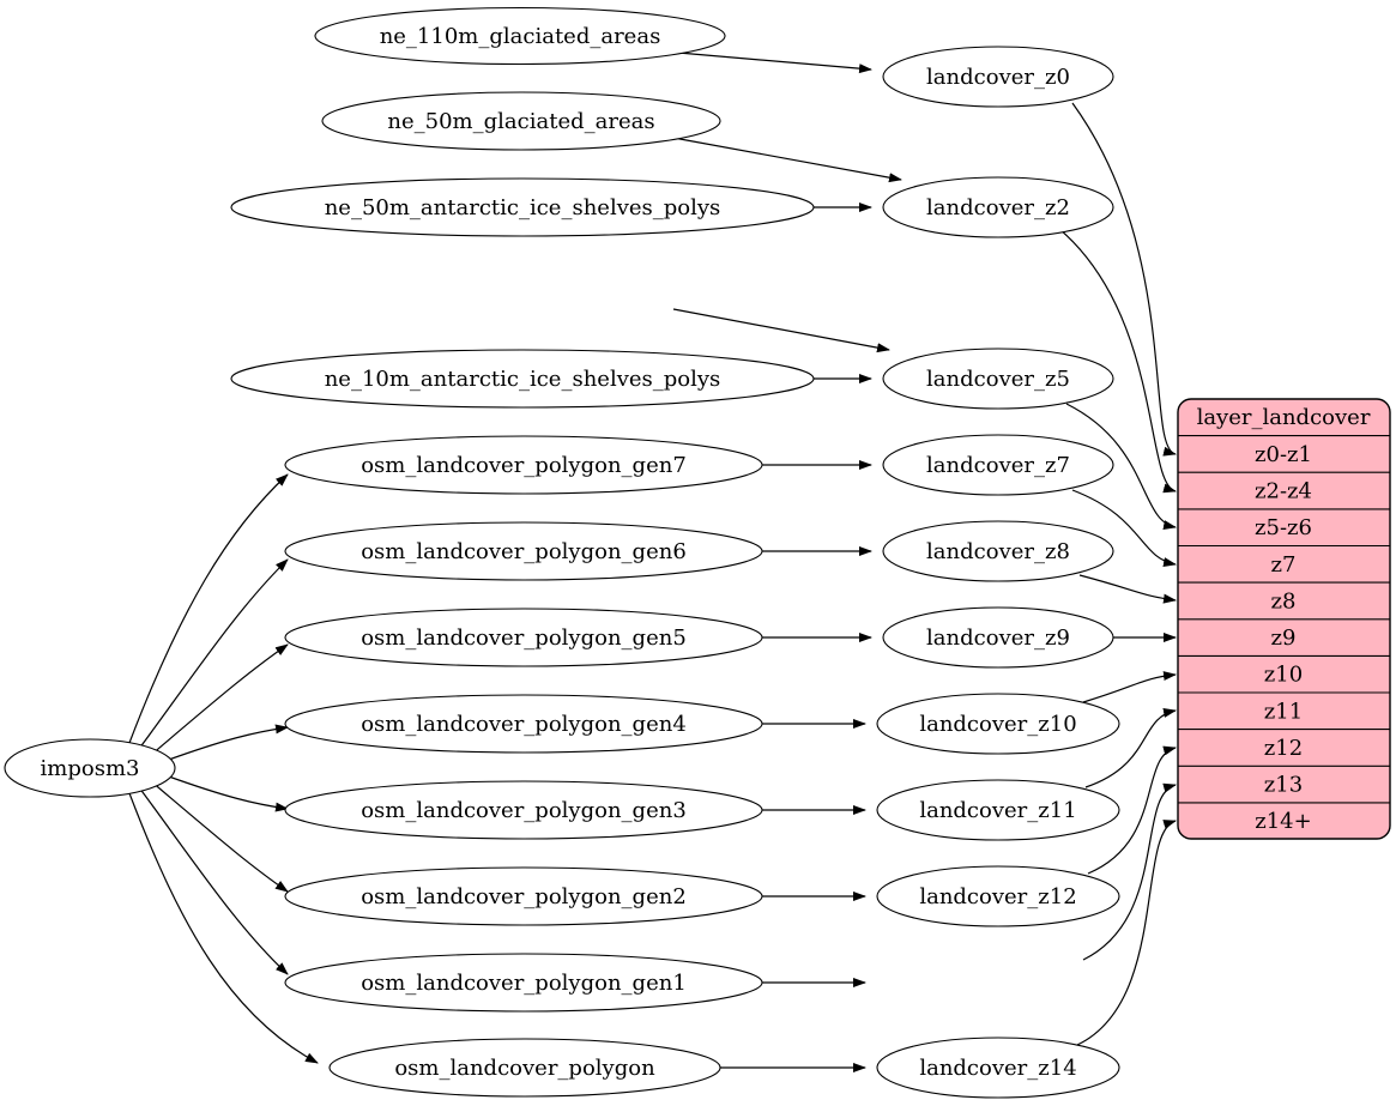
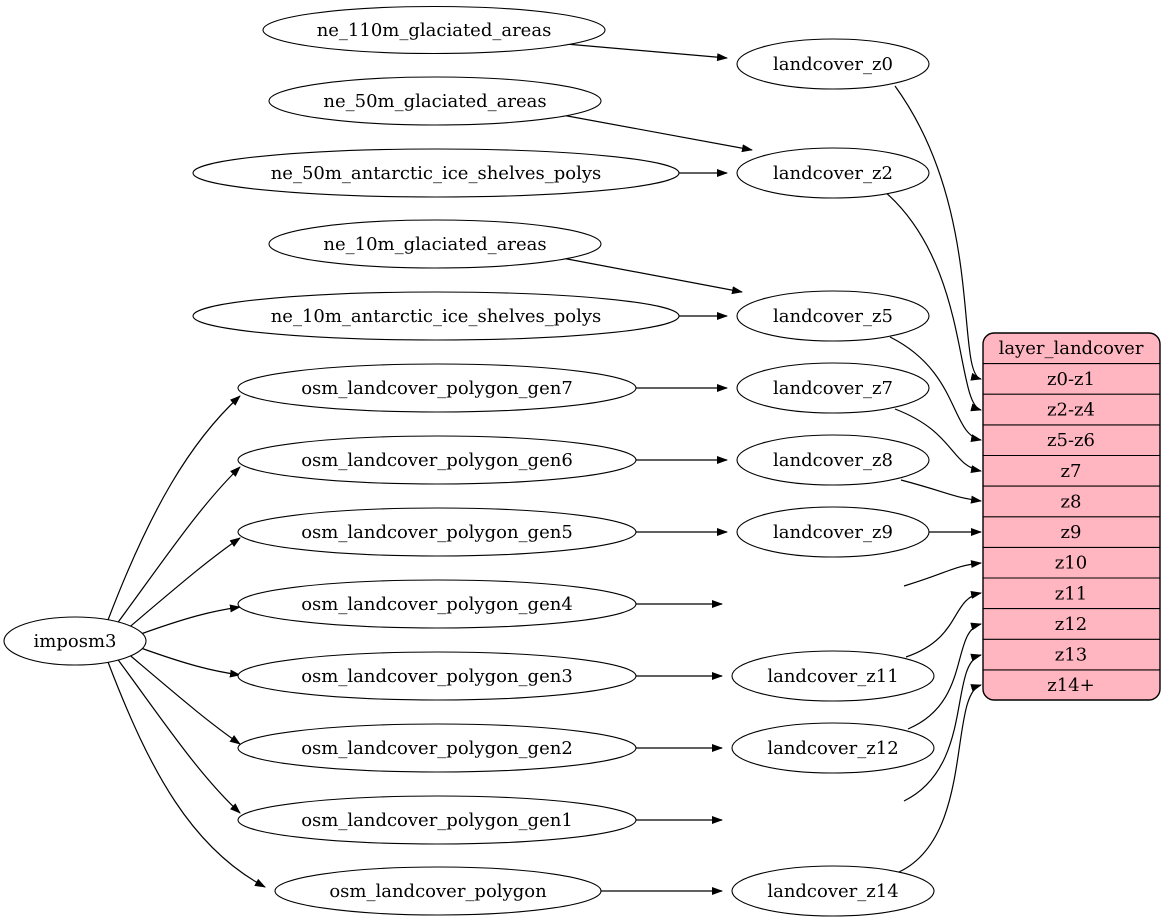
  imposm3
  ne_110m_glaciated_areas
  ne_50m_glaciated_areas
  ne_50m_antarctic_ice_shelves_polys
+ ne_10m_glaciated_areas
  ne_10m_antarctic_ice_shelves_polys
  osm_landcover_polygon_gen7
  osm_landcover_polygon_gen6
  osm_landcover_polygon_gen5
  osm_landcover_polygon_gen4
  osm_landcover_polygon_gen3
  osm_landcover_polygon_gen2
  osm_landcover_polygon_gen1
  osm_landcover_polygon
  landcover_z0
  landcover_z2
  landcover_z5
  landcover_z7
  landcover_z8
  landcover_z9
- landcover_z10
  landcover_z11
  landcover_z12
  landcover_z14
  layer_landcover
  z0-z1
  z2-z4
  z5-z6
  z7
  z8
  z9
  z10
  z11
  z12
  z13
  z14+
